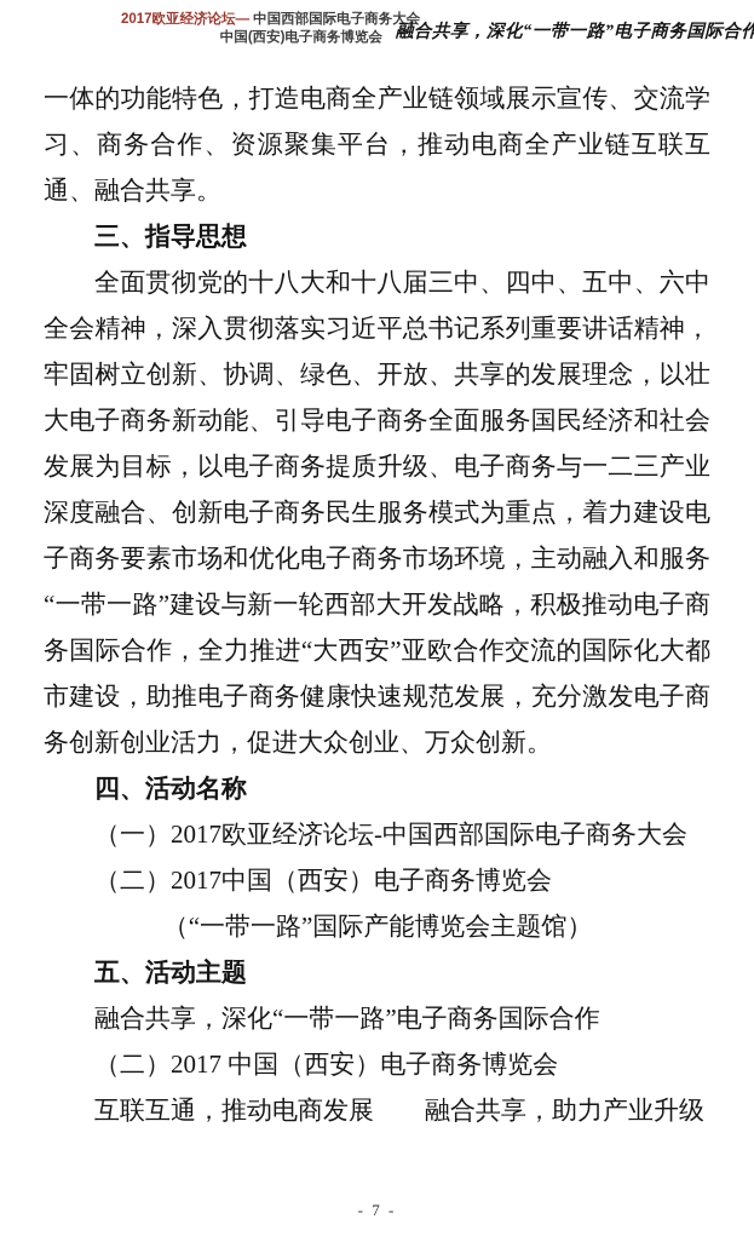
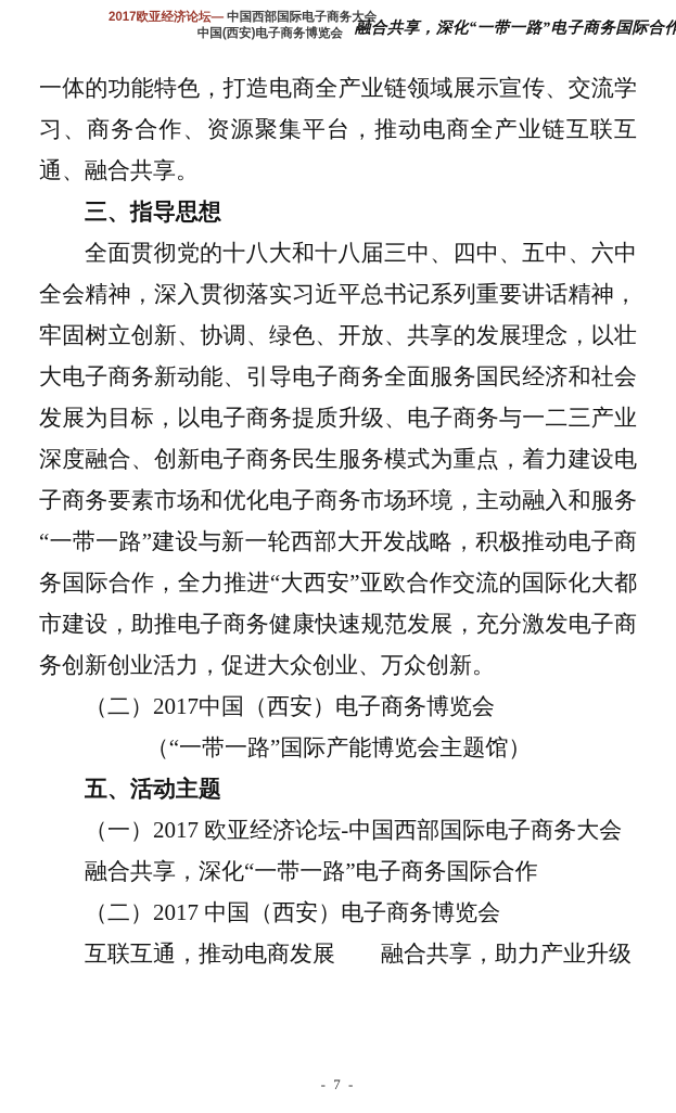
  2017欧亚经济论坛— 中国西部国际电子商务大会
  中国(西安)电子商务博览会
  融合共享，深化“一带一路”电子商务国际合作
  一体的功能特色，打造电商全产业链领域展示宣传、交流学习、商务合作、资源聚集平台，推动电商全产业链互联互通、融合共享。
  三、指导思想
  全面贯彻党的十八大和十八届三中、四中、五中、六中全会精神，深入贯彻落实习近平总书记系列重要讲话精神，牢固树立创新、协调、绿色、开放、共享的发展理念，以壮大电子商务新动能、引导电子商务全面服务国民经济和社会发展为目标，以电子商务提质升级、电子商务与一二三产业深度融合、创新电子商务民生服务模式为重点，着力建设电子商务要素市场和优化电子商务市场环境，主动融入和服务“一带一路”建设与新一轮西部大开发战略，积极推动电子商务国际合作，全力推进“大西安”亚欧合作交流的国际化大都市建设，助推电子商务健康快速规范发展，充分激发电子商务创新创业活力，促进大众创业、万众创新。
- 四、活动名称
- （一）2017欧亚经济论坛-中国西部国际电子商务大会
  （二）2017中国（西安）电子商务博览会
  （“一带一路”国际产能博览会主题馆）
  五、活动主题
+ （一）2017 欧亚经济论坛-中国西部国际电子商务大会
  融合共享，深化“一带一路”电子商务国际合作
  （二）2017 中国（西安）电子商务博览会
  互联互通，推动电商发展 融合共享，助力产业升级
  - 7 -
